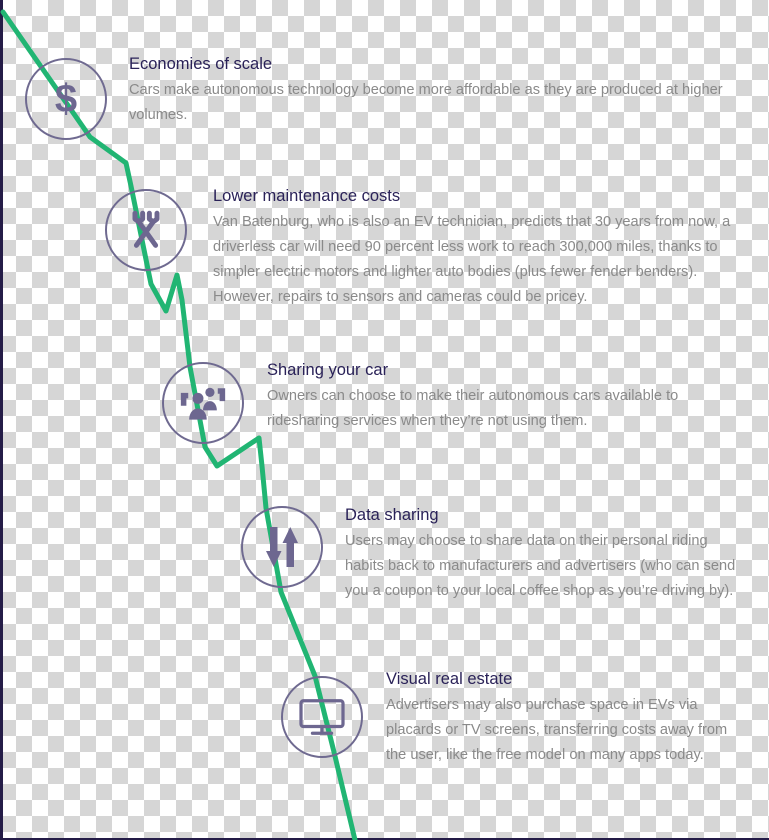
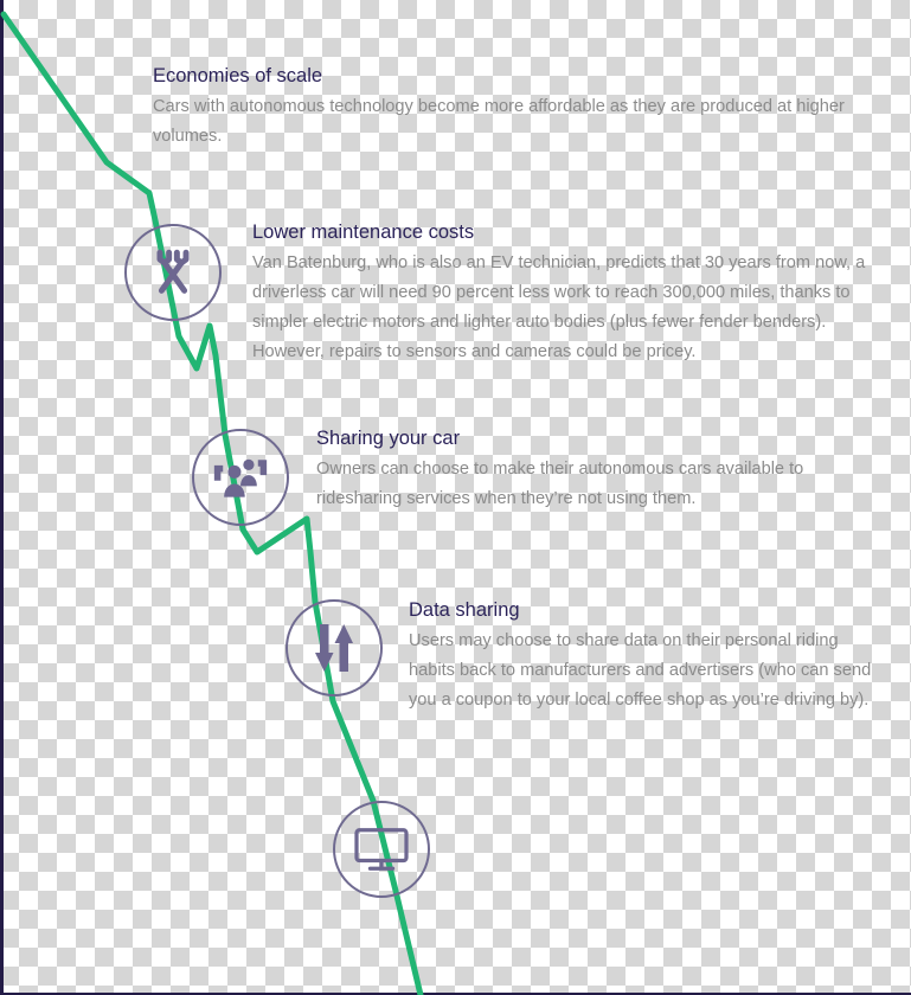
- $
  Economies of scale
- Cars make autonomous technology become more affordable as they are produced at higher volumes.
+ Cars with autonomous technology become more affordable as they are produced at higher volumes.
  Lower maintenance costs
  Van Batenburg, who is also an EV technician, predicts that 30 years from now, a driverless car will need 90 percent less work to reach 300,000 miles, thanks to simpler electric motors and lighter auto bodies (plus fewer fender benders). However, repairs to sensors and cameras could be pricey.
  Sharing your car
  Owners can choose to make their autonomous cars available to ridesharing services when they’re not using them.
  Data sharing
  Users may choose to share data on their personal riding habits back to manufacturers and advertisers (who can send you a coupon to your local coffee shop as you’re driving by).
- Visual real estate
- Advertisers may also purchase space in EVs via placards or TV screens, transferring costs away from the user, like the free model on many apps today.
